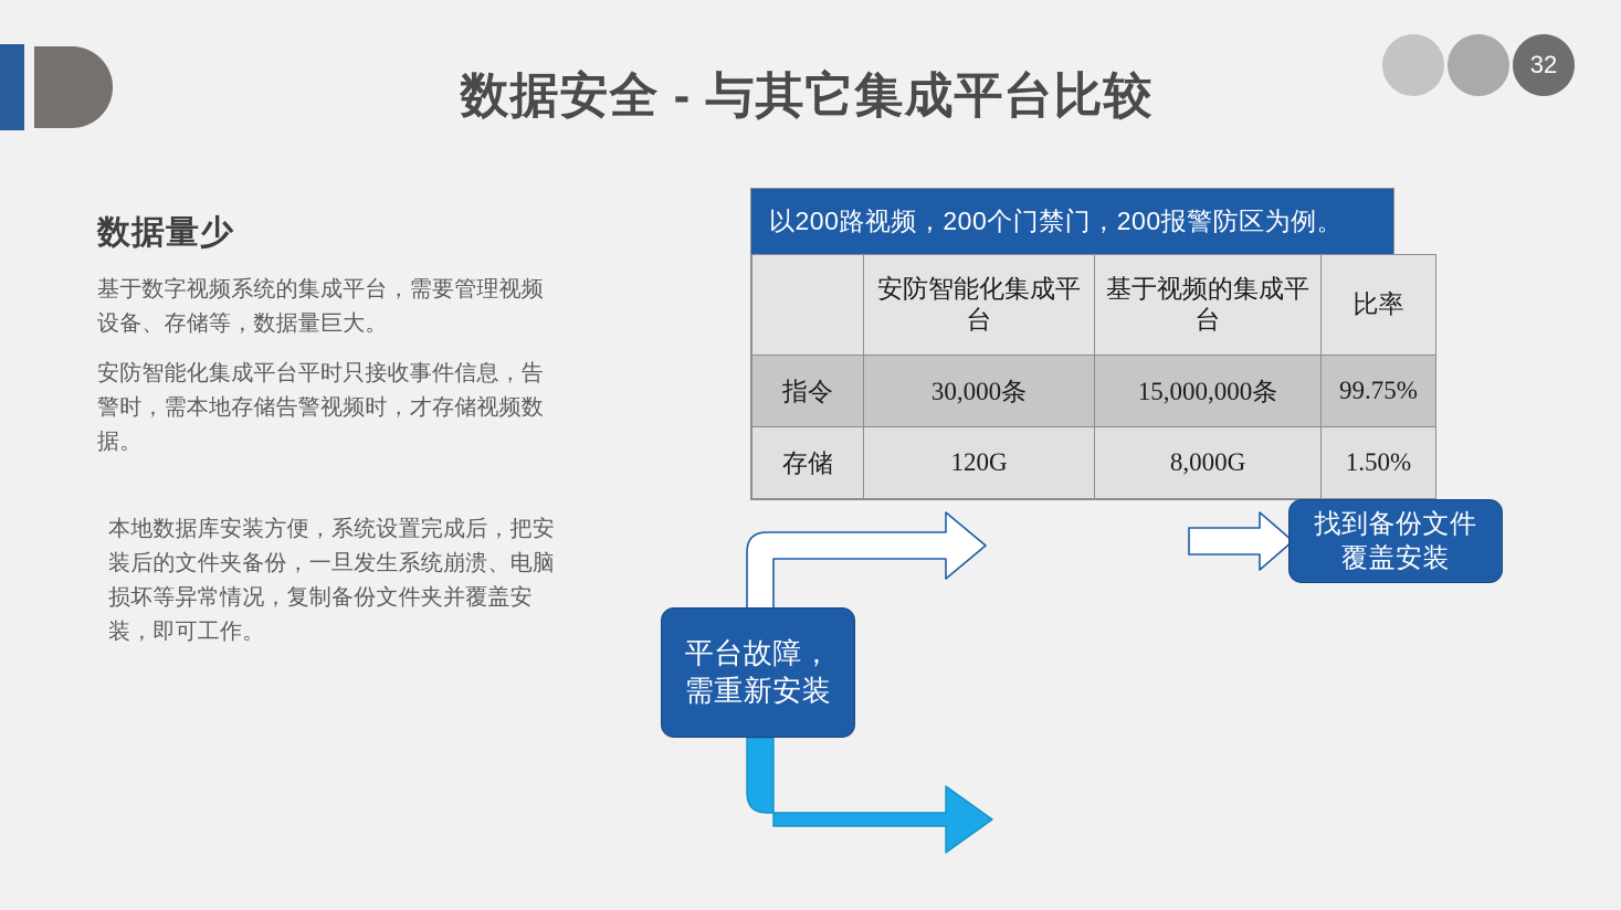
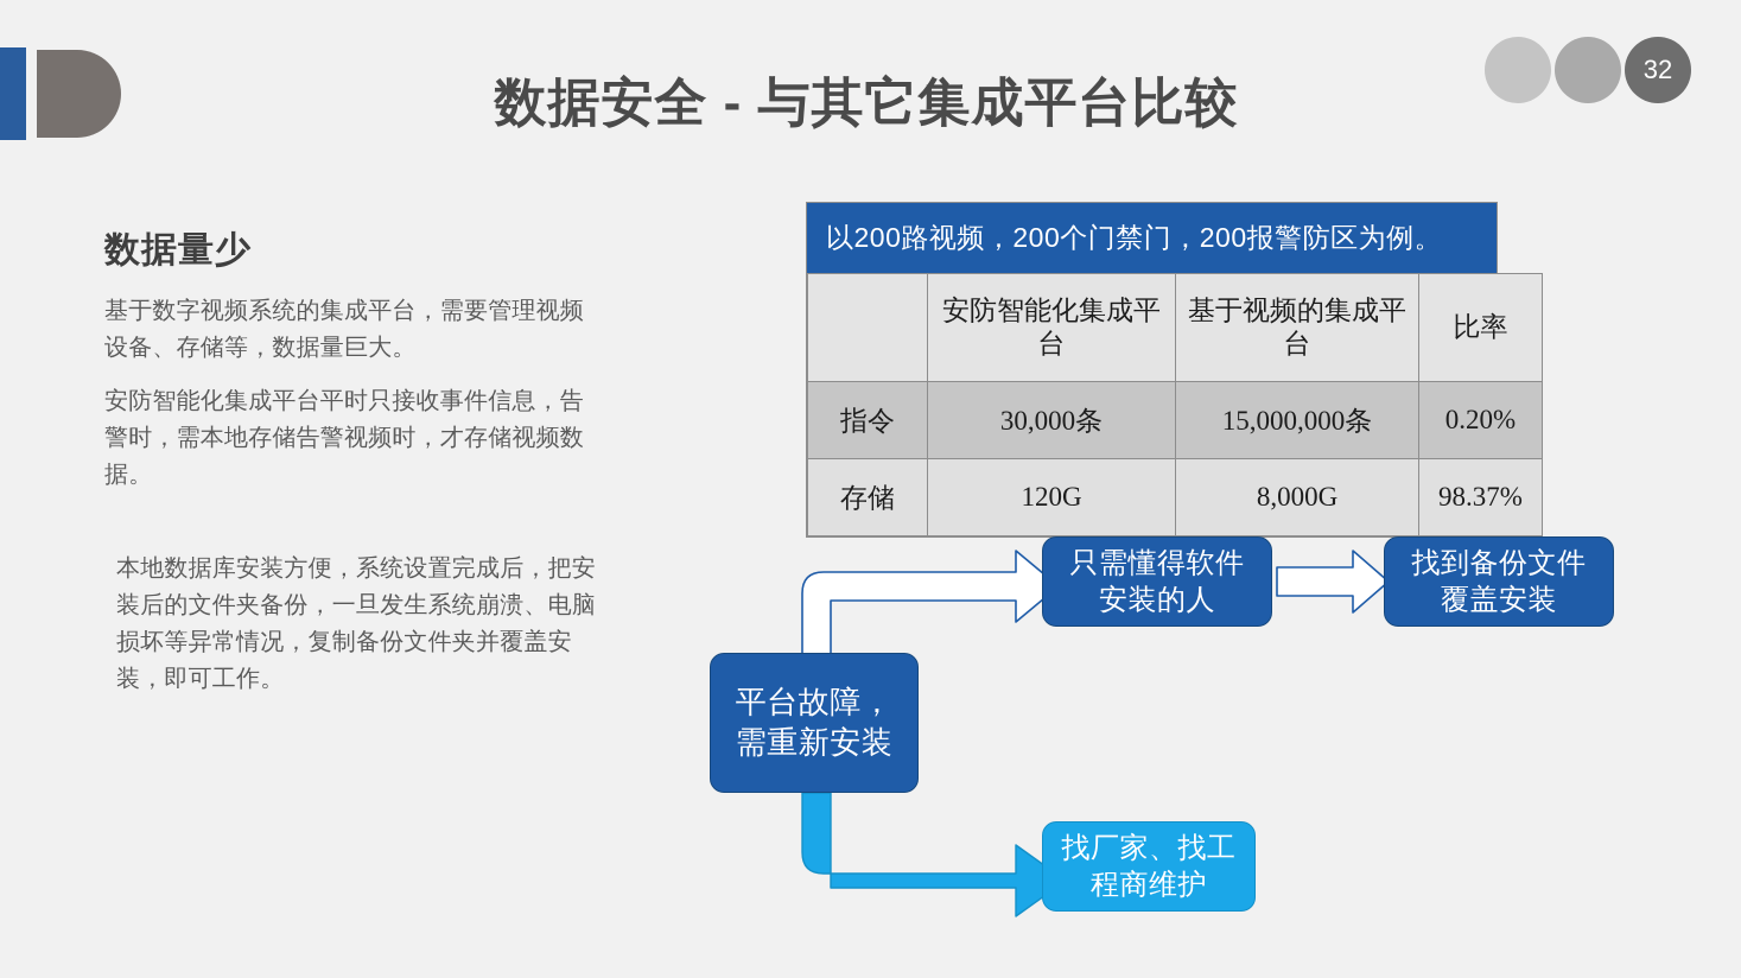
  数据安全 - 与其它集成平台比较
  32
  数据量少
  基于数字视频系统的集成平台，需要管理视频设备、存储等，数据量巨大。
  安防智能化集成平台平时只接收事件信息，告警时，需本地存储告警视频时，才存储视频数据。
  本地数据库安装方便，系统设置完成后，把安装后的文件夹备份，一旦发生系统崩溃、电脑损坏等异常情况，复制备份文件夹并覆盖安装，即可工作。
  以200路视频，200个门禁门，200报警防区为例。
  	安防智能化集成平台	基于视频的集成平台	比率
- 指令	30,000条	15,000,000条	99.75%
+ 指令	30,000条	15,000,000条	0.20%
- 存储	120G	8,000G	1.50%
+ 存储	120G	8,000G	98.37%
  平台故障，
  需重新安装
+ 只需懂得软件
+ 安装的人
  找到备份文件
  覆盖安装
+ 找厂家、找工
+ 程商维护
